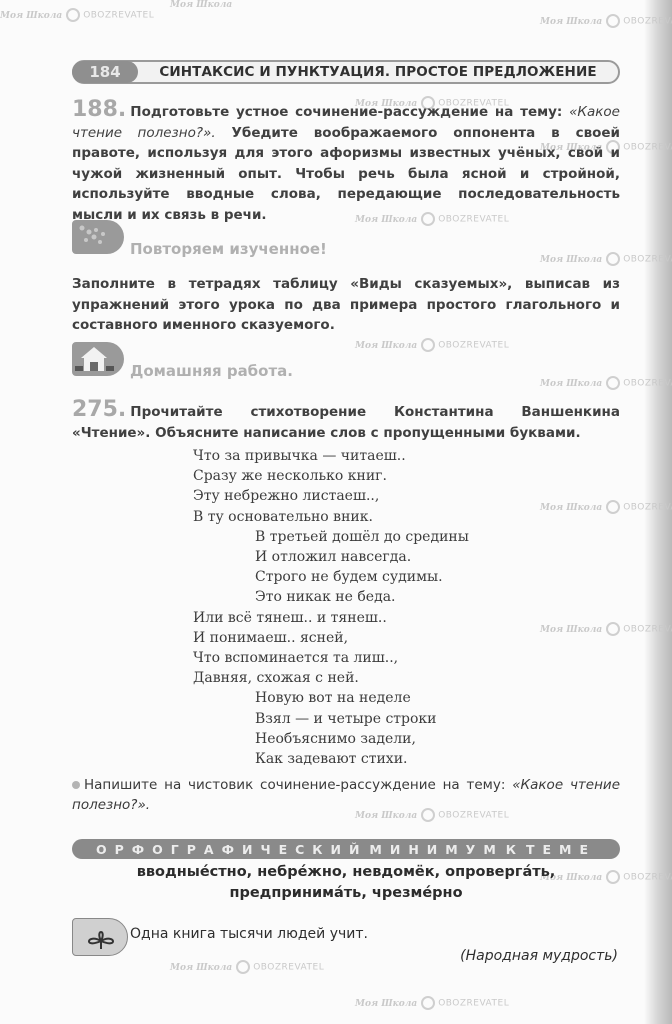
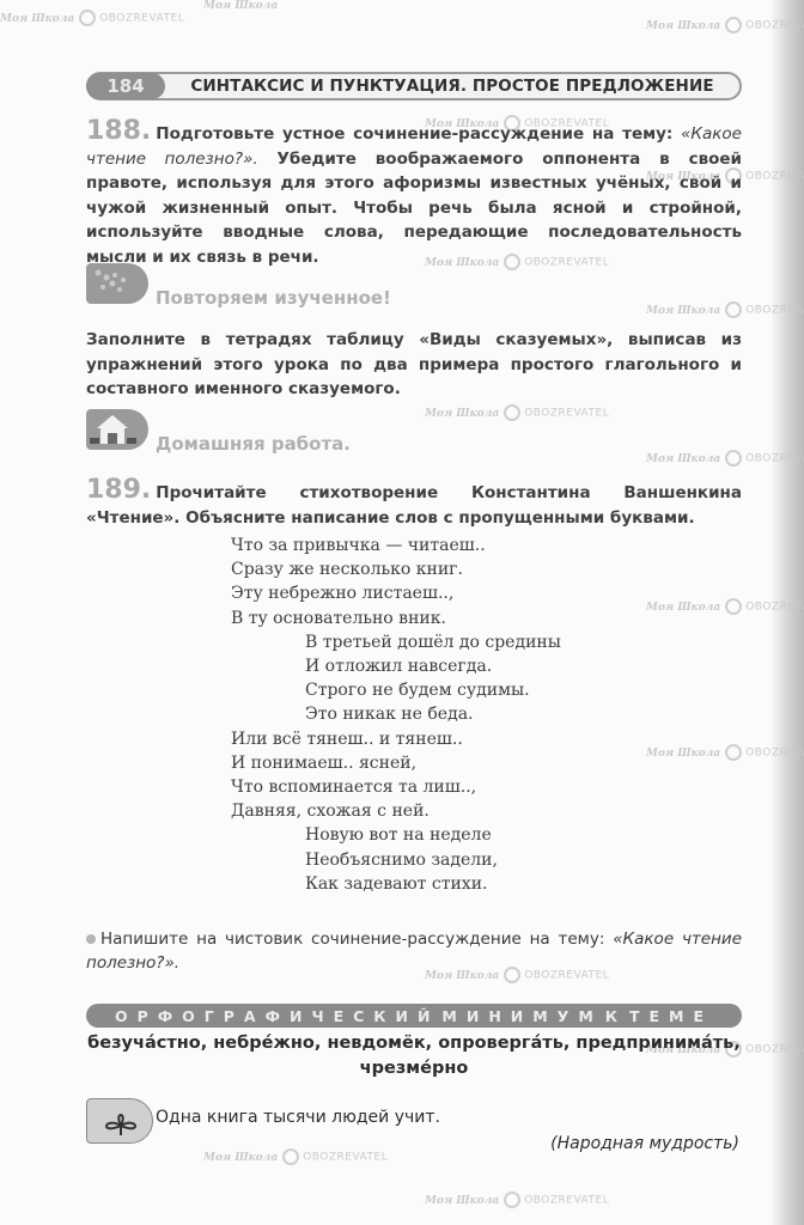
  Моя Школа OBOZREVATEL
  Моя Школа
  Моя Школа OBOZREV
  Моя Школа OBOZREVATEL
  Моя Школа OBOZREV
  Моя Школа OBOZREVATEL
  Моя Школа OBOZREV
  Моя Школа OBOZREVATEL
  Моя Школа OBOZREV
  Моя Школа OBOZREV
  Моя Школа OBOZREV
  Моя Школа OBOZREVATEL
  Моя Школа OBOZREV
  Моя Школа OBOZREVATEL
  Моя Школа OBOZREVATEL
  184
  СИНТАКСИС И ПУНКТУАЦИЯ. ПРОСТОЕ ПРЕДЛОЖЕНИЕ
  188. Подготовьте устное сочинение-рассуждение на тему: «Какое чтение полезно?». Убедите воображаемого оппонента в своей правоте, используя для этого афоризмы известных учёных, свой и чужой жизненный опыт. Чтобы речь была ясной и стройной, используйте вводные слова, передающие последовательность мысли и их связь в речи.
  Повторяем изученное!
  Заполните в тетрадях таблицу «Виды сказуемых», выписав из упражнений этого урока по два примера простого глагольного и составного именного сказуемого.
  Домашняя работа.
- 275. Прочитайте стихотворение Константина Ваншенкина «Чтение». Объясните написание слов с пропущенными буквами.
+ 189. Прочитайте стихотворение Константина Ваншенкина «Чтение». Объясните написание слов с пропущенными буквами.
  Что за привычка — читаеш..
  Сразу же несколько книг.
  Эту небрежно листаеш..,
  В ту основательно вник.
  В третьей дошёл до средины
  И отложил навсегда.
  Строго не будем судимы.
  Это никак не беда.
  Или всё тянеш.. и тянеш..
  И понимаеш.. ясней,
  Что вспоминается та лиш..,
  Давняя, схожая с ней.
  Новую вот на неделе
- Взял — и четыре строки
  Необъяснимо задели,
  Как задевают стихи.
  Напишите на чистовик сочинение-рассуждение на тему: «Какое чтение полезно?».
  ОРФОГРАФИЧЕСКИЙ
  МИНИМУМ
  К
  ТЕМЕ
- вводные́стно, небре́жно, невдомёк, опроверга́ть, предпринима́ть, чрезме́рно
+ безуча́стно, небре́жно, невдомёк, опроверга́ть, предпринима́ть, чрезме́рно
  Одна книга тысячи людей учит.
  (Народная мудрость)
